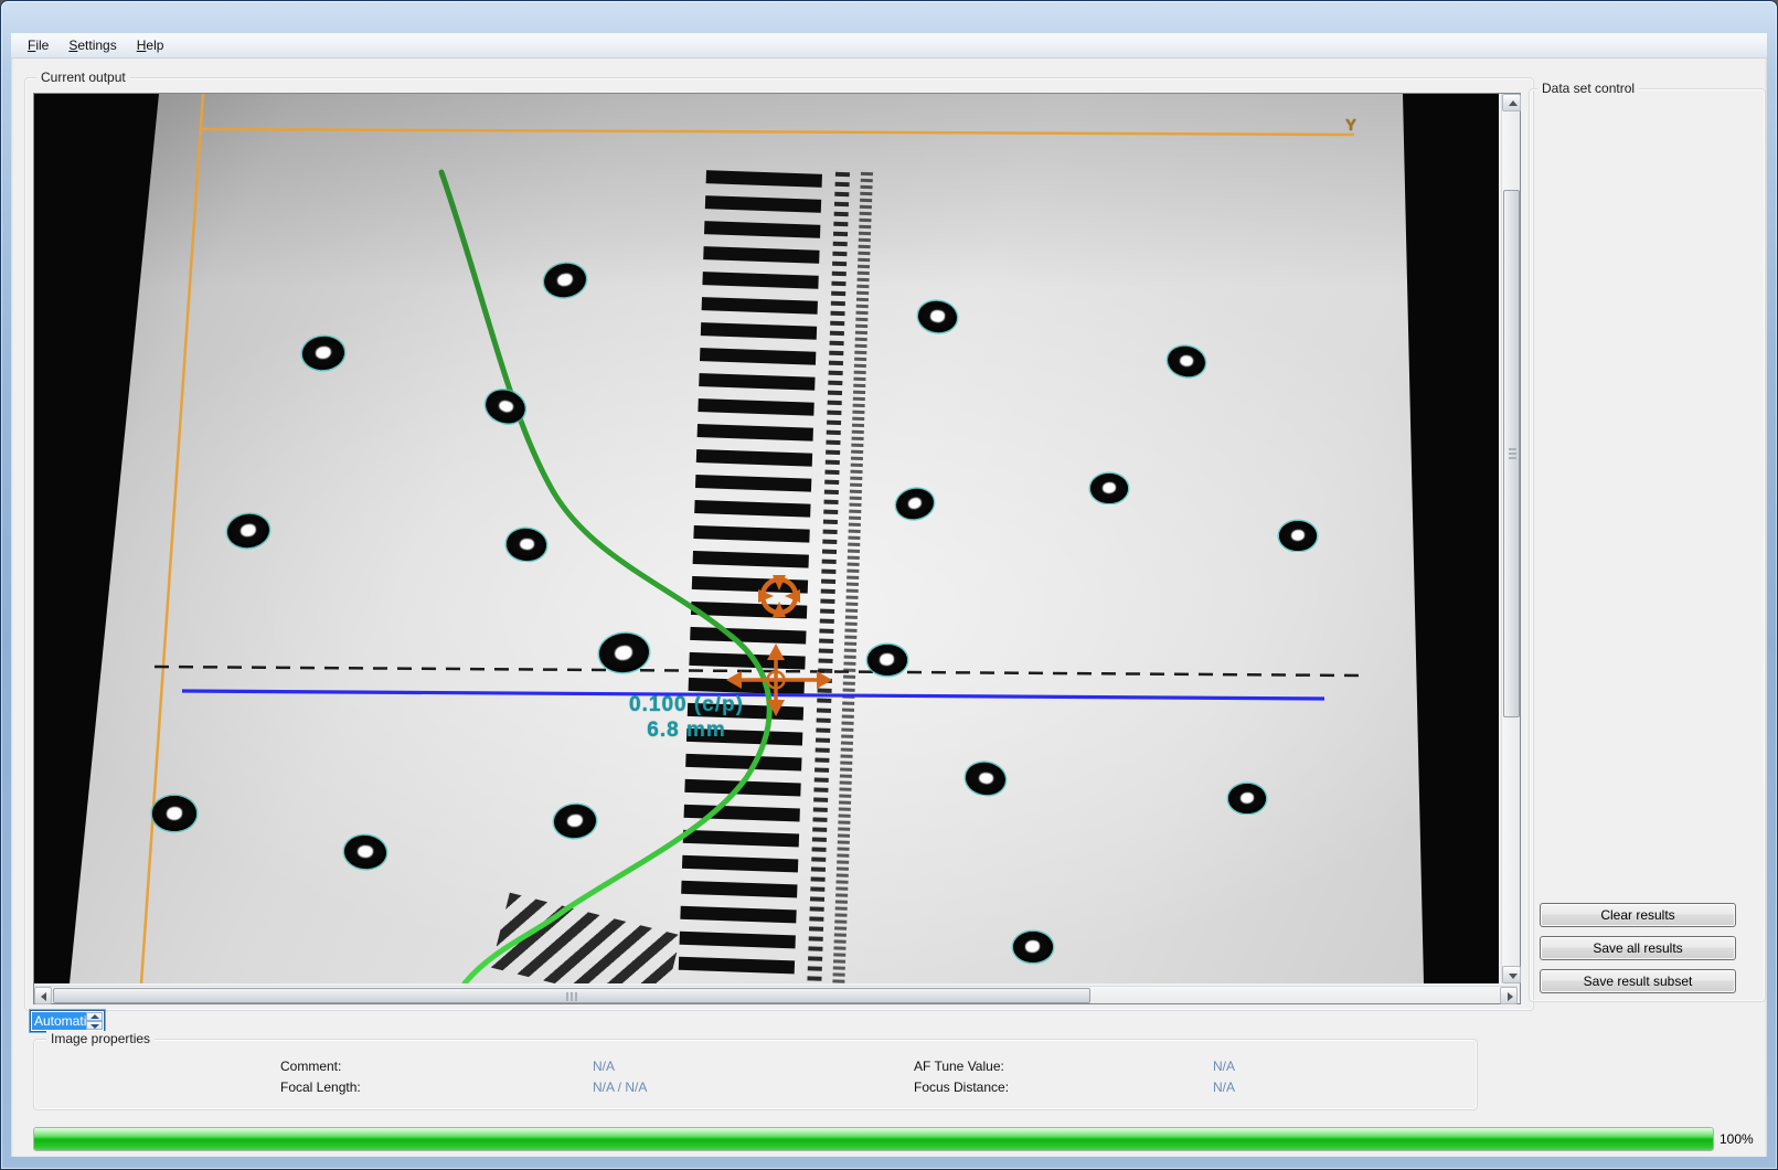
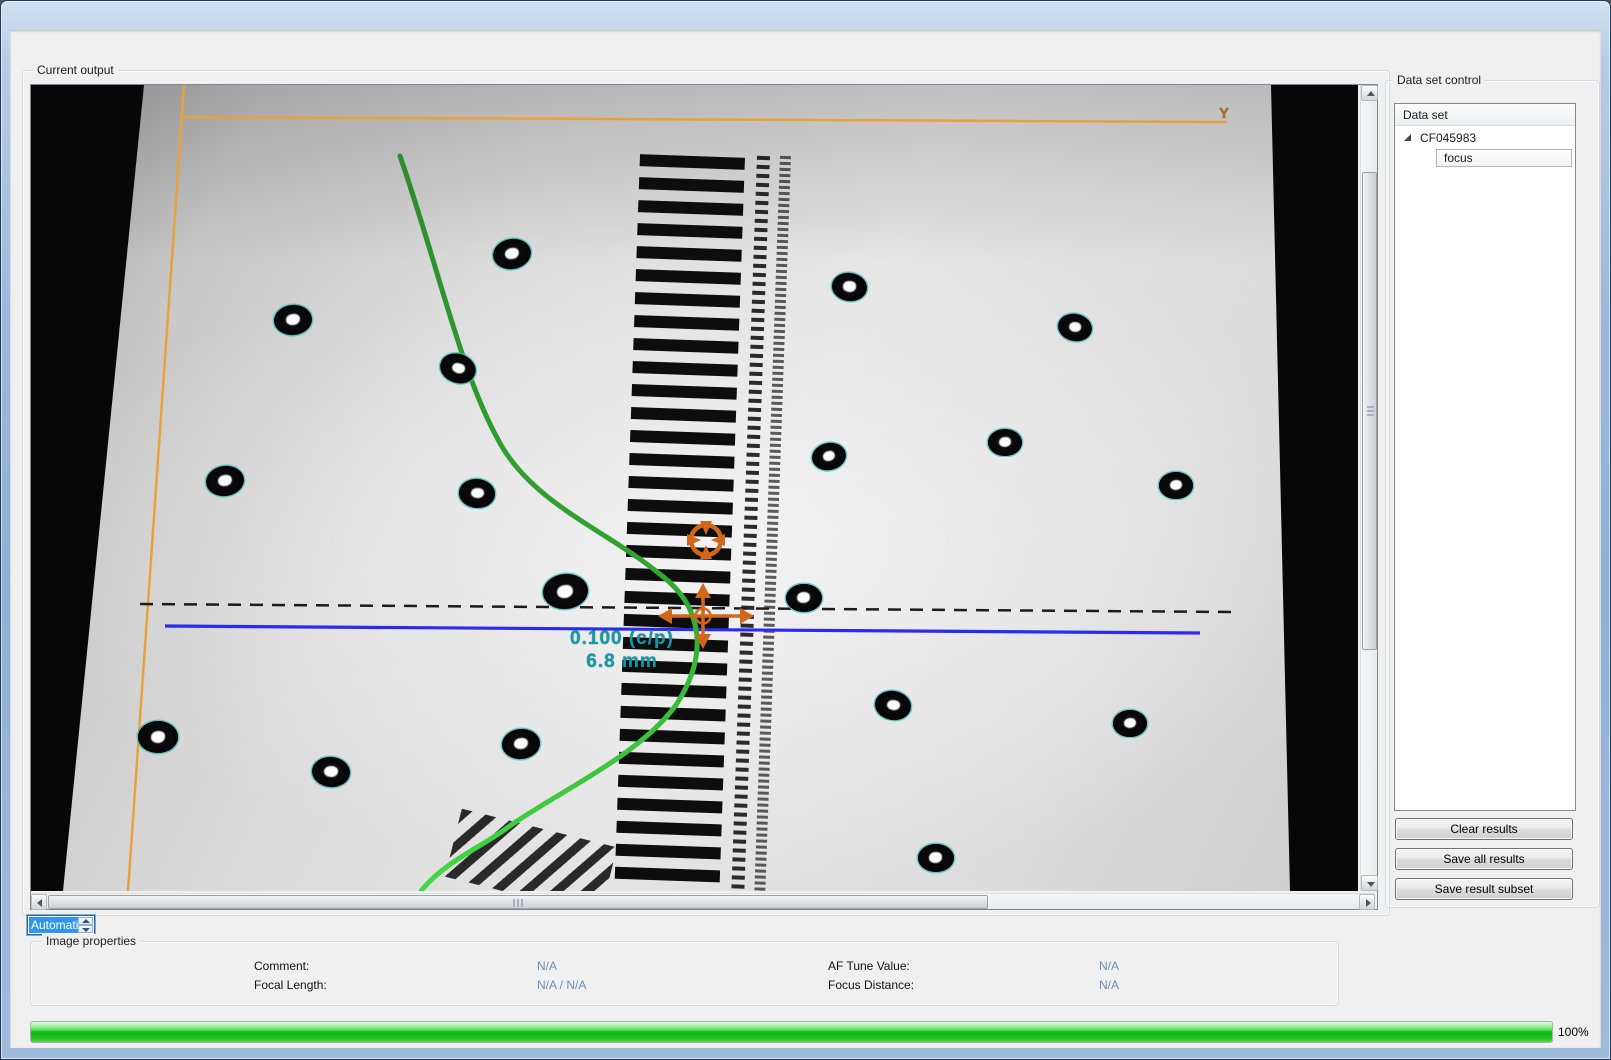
- File
- Settings
- Help
  Current output
  Y
  0.100 (c/p)
  6.8 mm
  Data set control
+ Data set
+ CF045983
+ focus
  Clear results
  Save all results
  Save result subset
  Automat
  Comment:
  N/A
  Focal Length:
  N/A / N/A
  AF Tune Value:
  N/A
  Focus Distance:
  N/A
  Image properties
  100%
